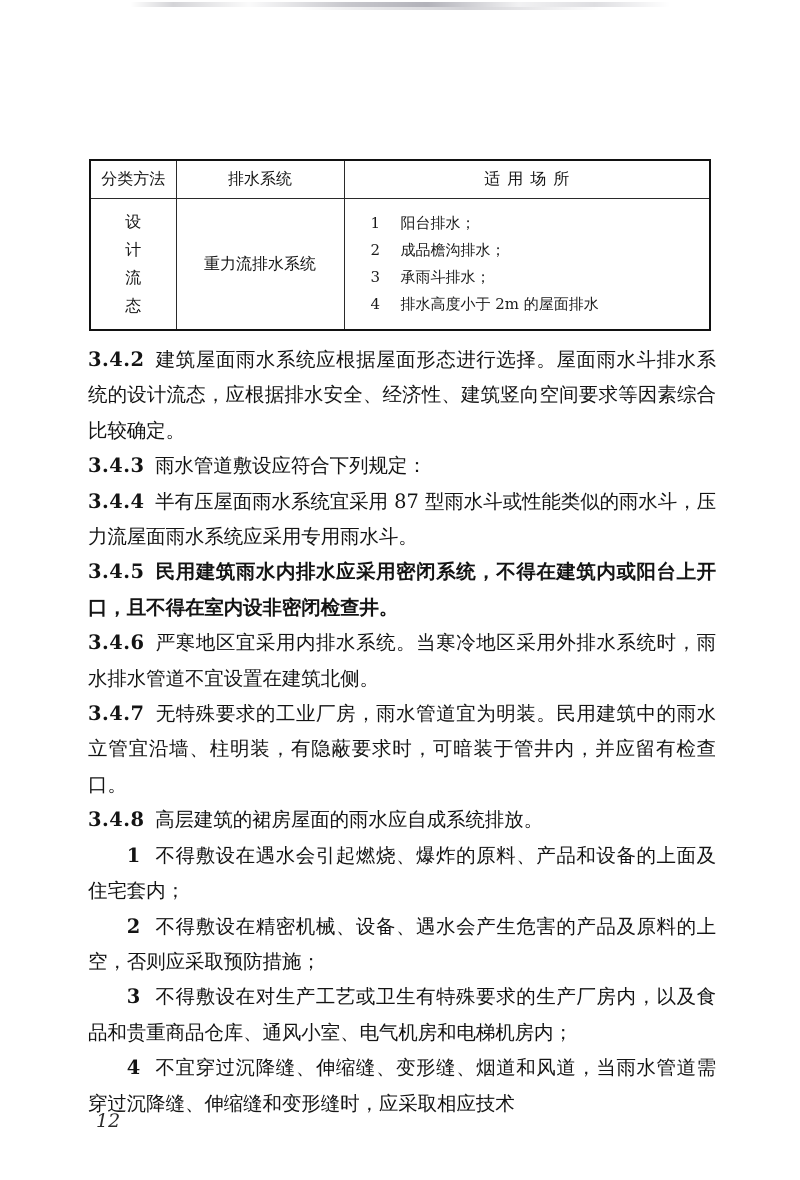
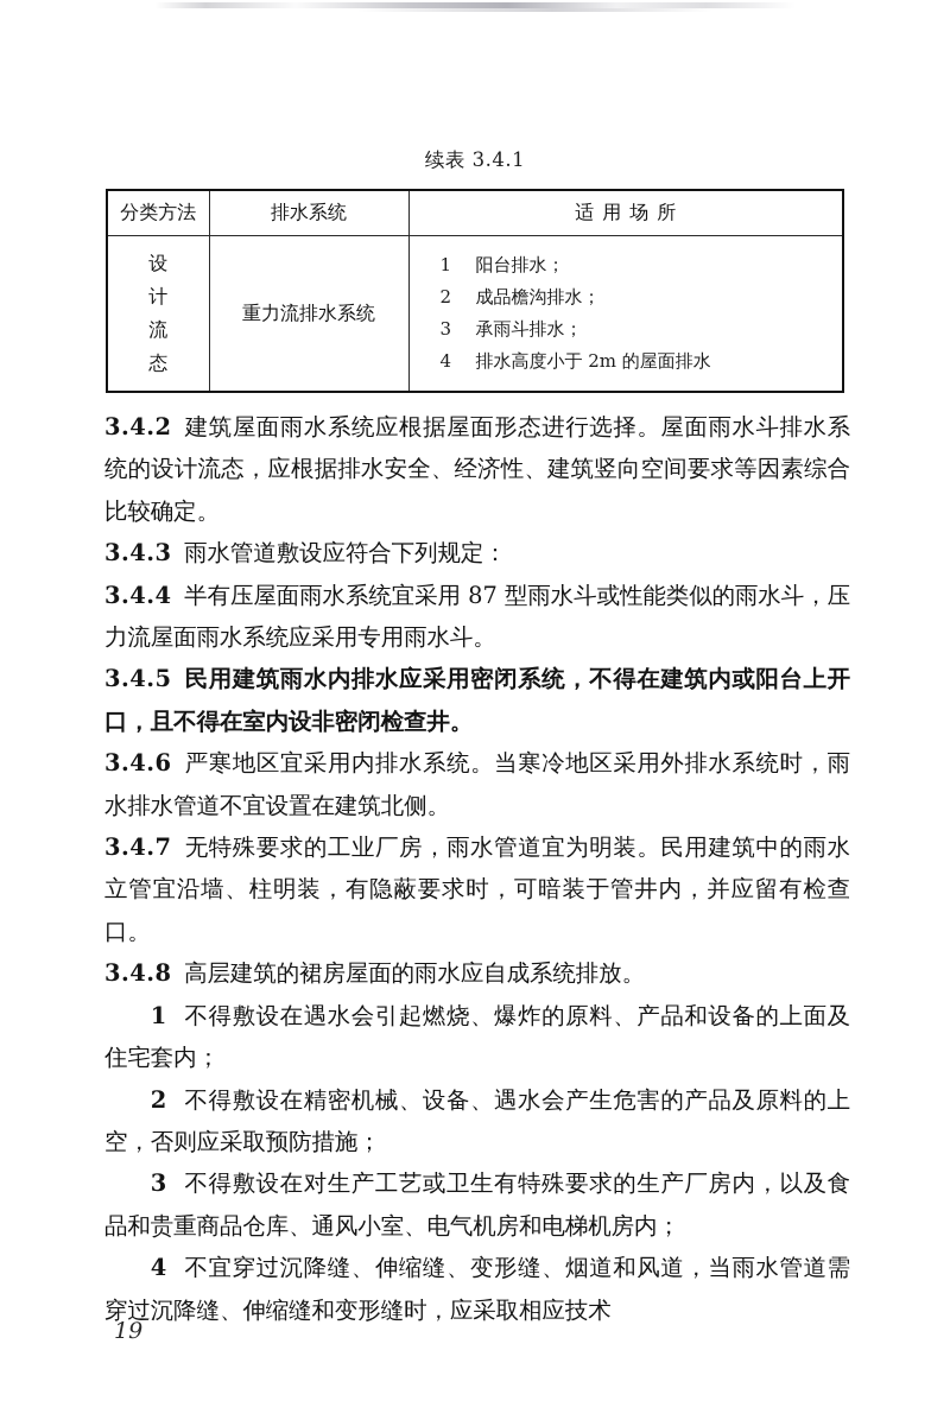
+ 续表 3.4.1
  分类方法	排水系统	适用场所
  设 计 流 态	重力流排水系统	1 阳台排水； 2 成品檐沟排水； 3 承雨斗排水； 4 排水高度小于 2m 的屋面排水
  3.4.2 建筑屋面雨水系统应根据屋面形态进行选择。屋面雨水斗排水系统的设计流态，应根据排水安全、经济性、建筑竖向空间要求等因素综合比较确定。
  3.4.3 雨水管道敷设应符合下列规定：
  3.4.4 半有压屋面雨水系统宜采用 87 型雨水斗或性能类似的雨水斗，压力流屋面雨水系统应采用专用雨水斗。
  3.4.5 民用建筑雨水内排水应采用密闭系统，不得在建筑内或阳台上开口，且不得在室内设非密闭检查井。
  3.4.6 严寒地区宜采用内排水系统。当寒冷地区采用外排水系统时，雨水排水管道不宜设置在建筑北侧。
  3.4.7 无特殊要求的工业厂房，雨水管道宜为明装。民用建筑中的雨水立管宜沿墙、柱明装，有隐蔽要求时，可暗装于管井内，并应留有检查口。
  3.4.8 高层建筑的裙房屋面的雨水应自成系统排放。
  1 不得敷设在遇水会引起燃烧、爆炸的原料、产品和设备的上面及住宅套内；
  2 不得敷设在精密机械、设备、遇水会产生危害的产品及原料的上空，否则应采取预防措施；
  3 不得敷设在对生产工艺或卫生有特殊要求的生产厂房内，以及食品和贵重商品仓库、通风小室、电气机房和电梯机房内；
  4 不宜穿过沉降缝、伸缩缝、变形缝、烟道和风道，当雨水管道需穿过沉降缝、伸缩缝和变形缝时，应采取相应技术
- 12
+ 19
